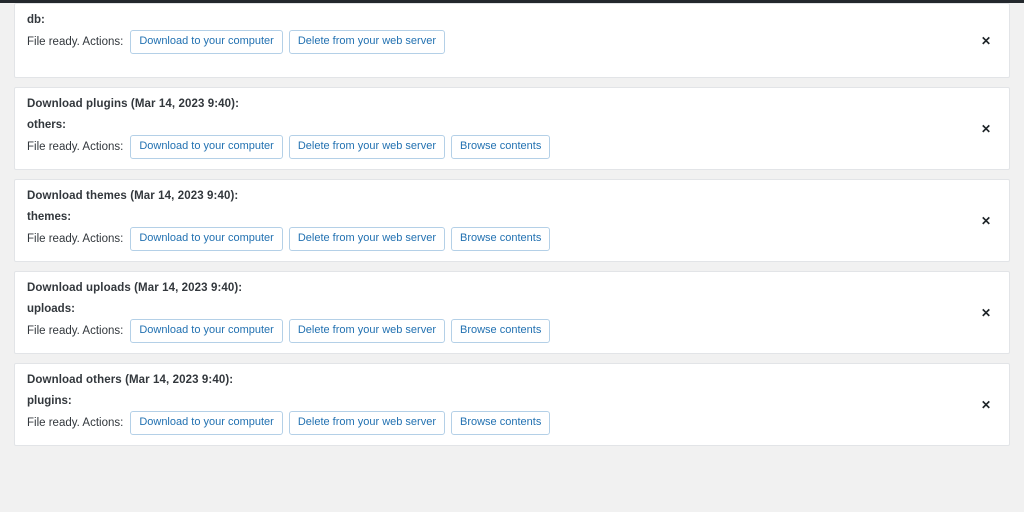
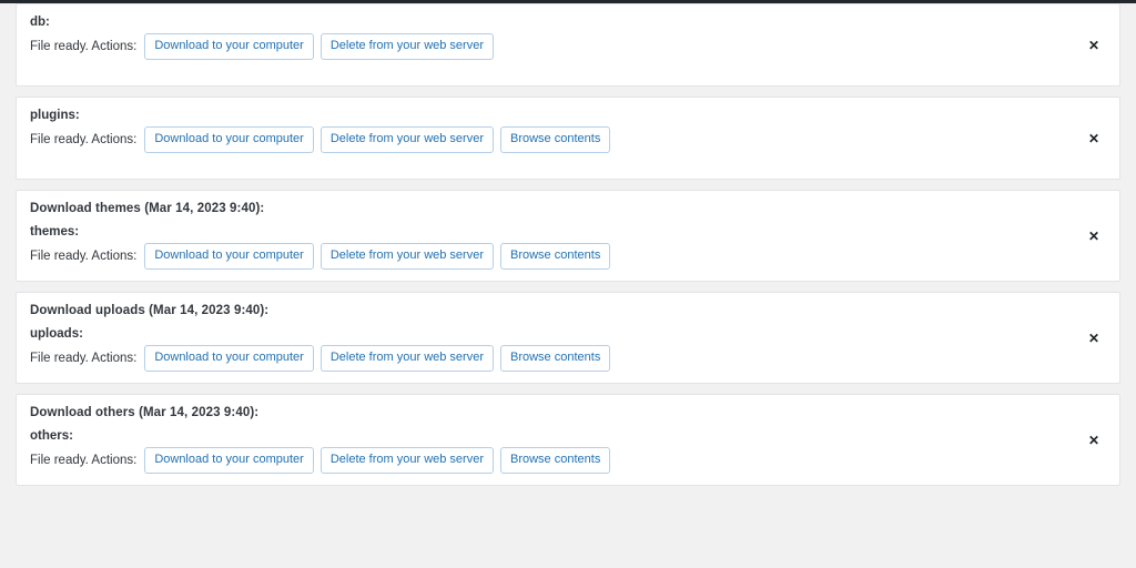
  db:
  File ready. Actions:
  Download to your computer
  Delete from your web server
  ✕
- Download plugins (Mar 14, 2023 9:40):
- others:
+ plugins:
  File ready. Actions:
  Download to your computer
  Delete from your web server
  Browse contents
  ✕
  Download themes (Mar 14, 2023 9:40):
  themes:
  File ready. Actions:
  Download to your computer
  Delete from your web server
  Browse contents
  ✕
  Download uploads (Mar 14, 2023 9:40):
  uploads:
  File ready. Actions:
  Download to your computer
  Delete from your web server
  Browse contents
  ✕
  Download others (Mar 14, 2023 9:40):
- plugins:
+ others:
  File ready. Actions:
  Download to your computer
  Delete from your web server
  Browse contents
  ✕
